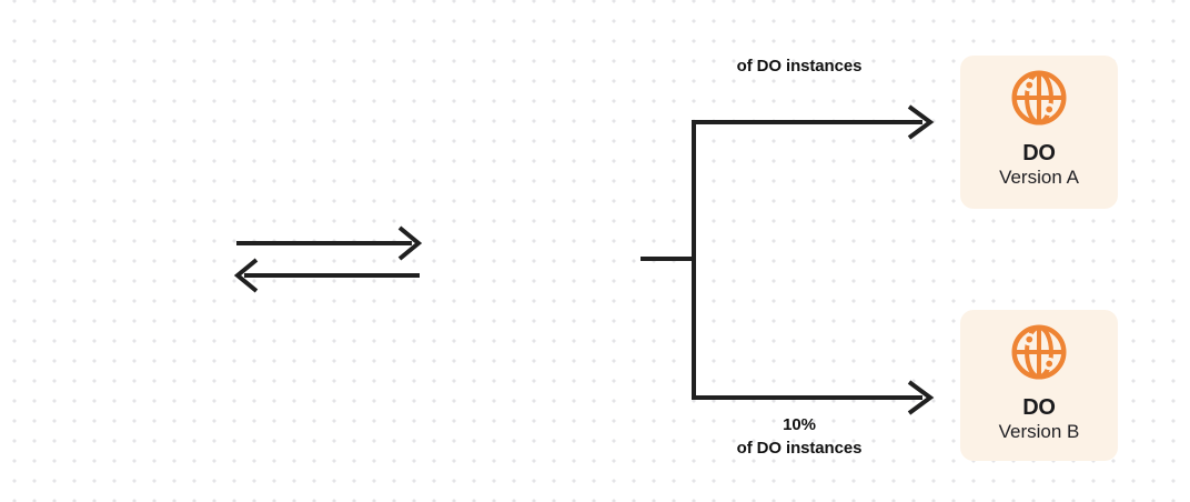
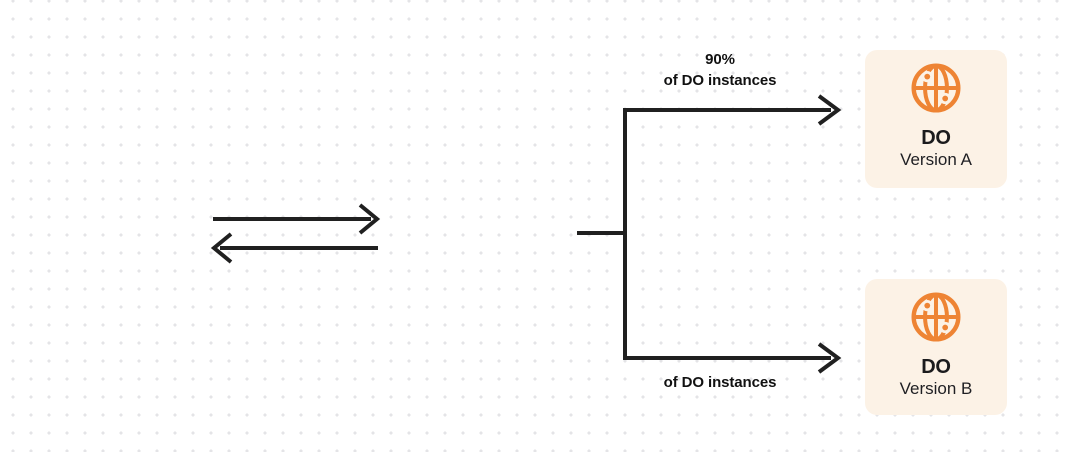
  DO
  Version A
  DO
  Version B
+ 90%
  of DO instances
- 10%
  of DO instances
